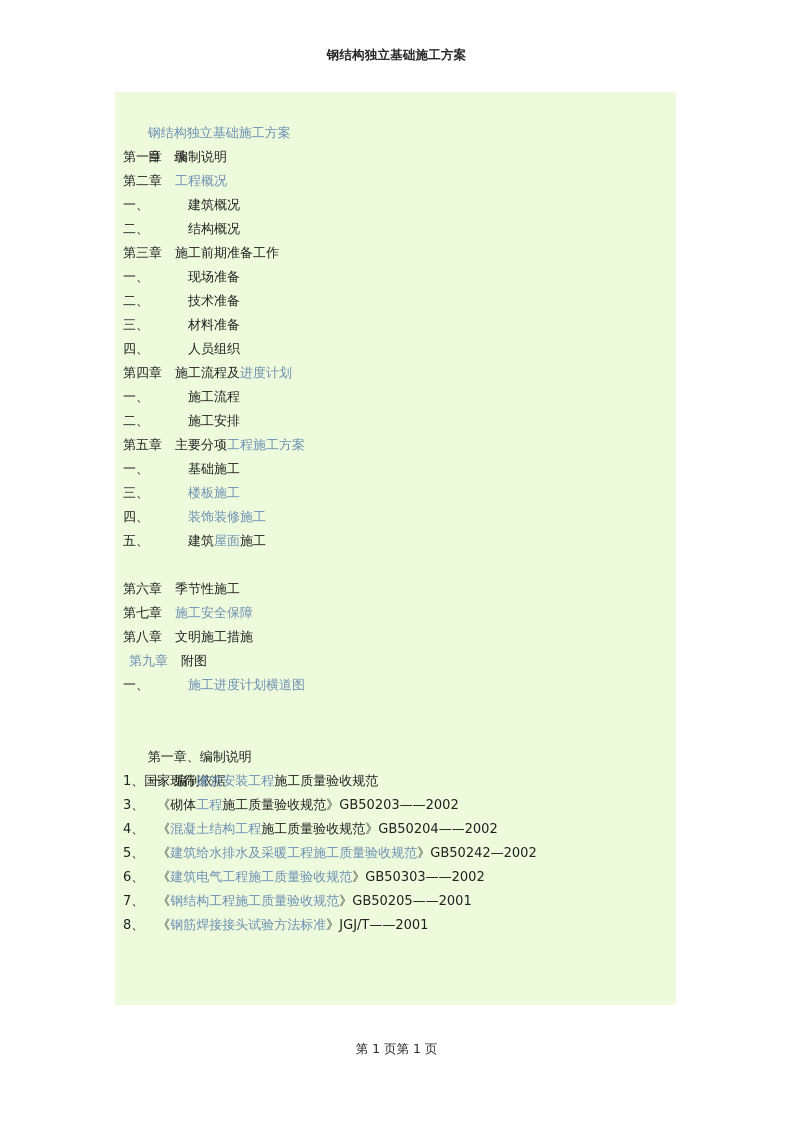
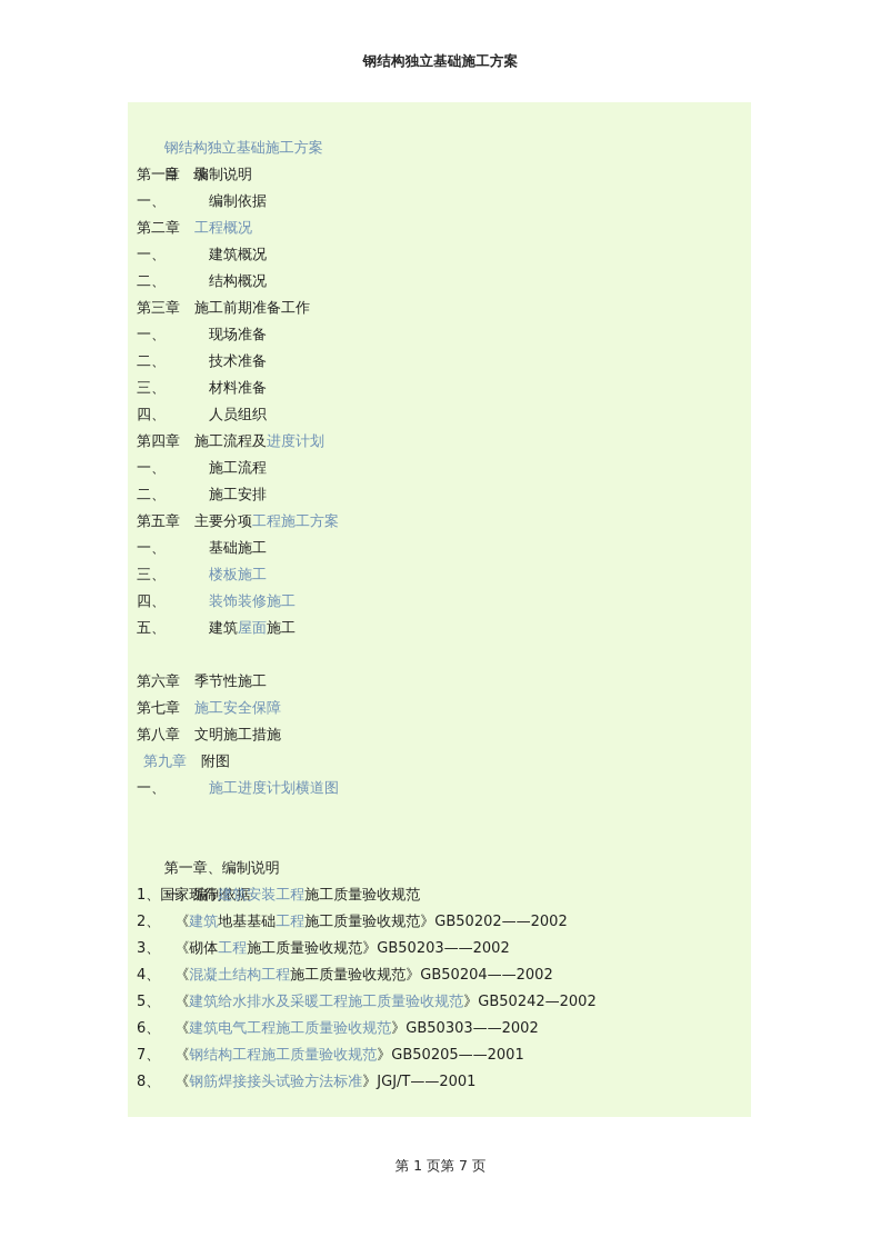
  钢结构独立基础施工方案
  钢结构独立基础施工方案
  目 录
  第一章 编制说明
+ 一、 编制依据
  第二章 工程概况
  一、 建筑概况
  二、 结构概况
  第三章 施工前期准备工作
  一、 现场准备
  二、 技术准备
  三、 材料准备
  四、 人员组织
  第四章 施工流程及进度计划
  一、 施工流程
  二、 施工安排
  第五章 主要分项工程施工方案
  一、 基础施工
  三、 楼板施工
  四、 装饰装修施工
  五、 建筑屋面施工
  第六章 季节性施工
  第七章 施工安全保障
  第八章 文明施工措施
  第九章 附图
  一、 施工进度计划横道图
  第一章、编制说明
  一、编制依据
  1、国家现行建筑安装工程施工质量验收规范
+ 2、 《建筑地基基础工程施工质量验收规范》GB50202——2002
  3、 《砌体工程施工质量验收规范》GB50203——2002
  4、 《混凝土结构工程施工质量验收规范》GB50204——2002
  5、 《建筑给水排水及采暖工程施工质量验收规范》GB50242—2002
  6、 《建筑电气工程施工质量验收规范》GB50303——2002
  7、 《钢结构工程施工质量验收规范》GB50205——2001
  8、 《钢筋焊接接头试验方法标准》JGJ/T——2001
- 第 1 页第 1 页
+ 第 1 页第 7 页
